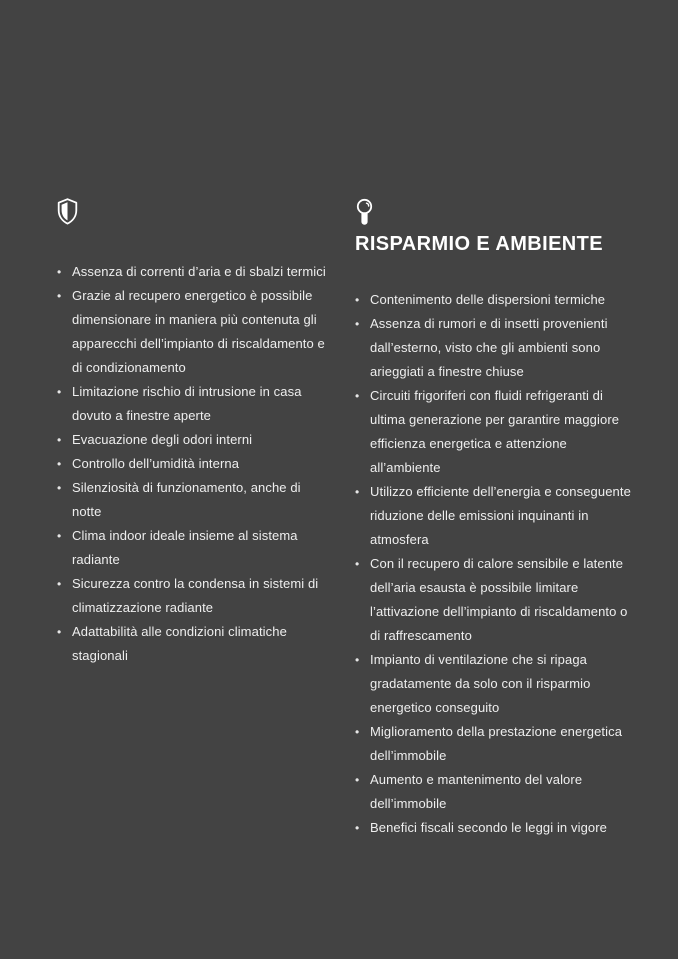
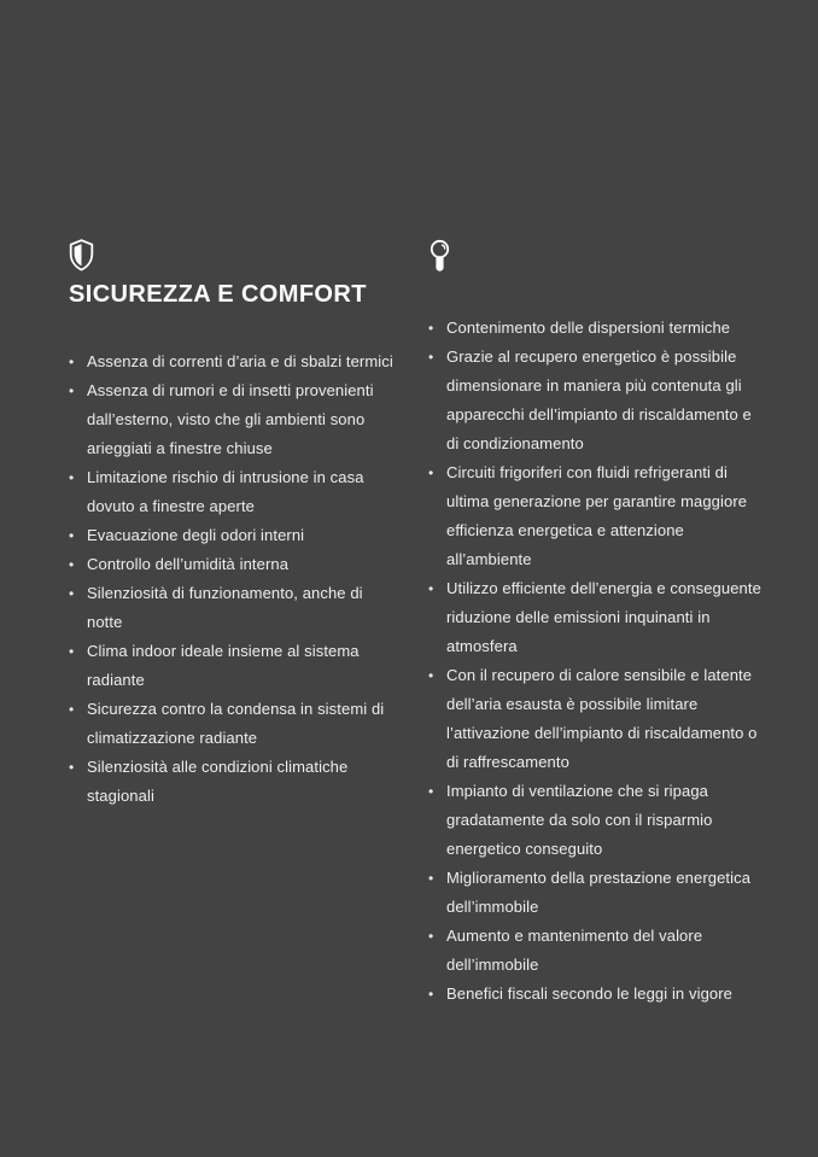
+ SICUREZZA E COMFORT
  •
  Assenza di correnti d’aria e di sbalzi termici
  •
- Grazie al recupero energetico è possibile dimensionare in maniera più contenuta gli apparecchi dell’impianto di riscaldamento e di condizionamento
+ Assenza di rumori e di insetti provenienti dall’esterno, visto che gli ambienti sono arieggiati a finestre chiuse
  •
  Limitazione rischio di intrusione in casa dovuto a finestre aperte
  •
  Evacuazione degli odori interni
  •
  Controllo dell’umidità interna
  •
  Silenziosità di funzionamento, anche di notte
  •
  Clima indoor ideale insieme al sistema radiante
  •
  Sicurezza contro la condensa in sistemi di climatizzazione radiante
  •
- Adattabilità alle condizioni climatiche stagionali
+ Silenziosità alle condizioni climatiche stagionali
- RISPARMIO E AMBIENTE
  •
  Contenimento delle dispersioni termiche
  •
- Assenza di rumori e di insetti provenienti dall’esterno, visto che gli ambienti sono arieggiati a finestre chiuse
+ Grazie al recupero energetico è possibile dimensionare in maniera più contenuta gli apparecchi dell’impianto di riscaldamento e di condizionamento
  •
  Circuiti frigoriferi con fluidi refrigeranti di ultima generazione per garantire maggiore efficienza energetica e attenzione all’ambiente
  •
  Utilizzo efficiente dell’energia e conseguente riduzione delle emissioni inquinanti in atmosfera
  •
  Con il recupero di calore sensibile e latente dell’aria esausta è possibile limitare l’attivazione dell’impianto di riscaldamento o di raffrescamento
  •
  Impianto di ventilazione che si ripaga gradatamente da solo con il risparmio energetico conseguito
  •
  Miglioramento della prestazione energetica dell’immobile
  •
  Aumento e mantenimento del valore dell’immobile
  •
  Benefici fiscali secondo le leggi in vigore
